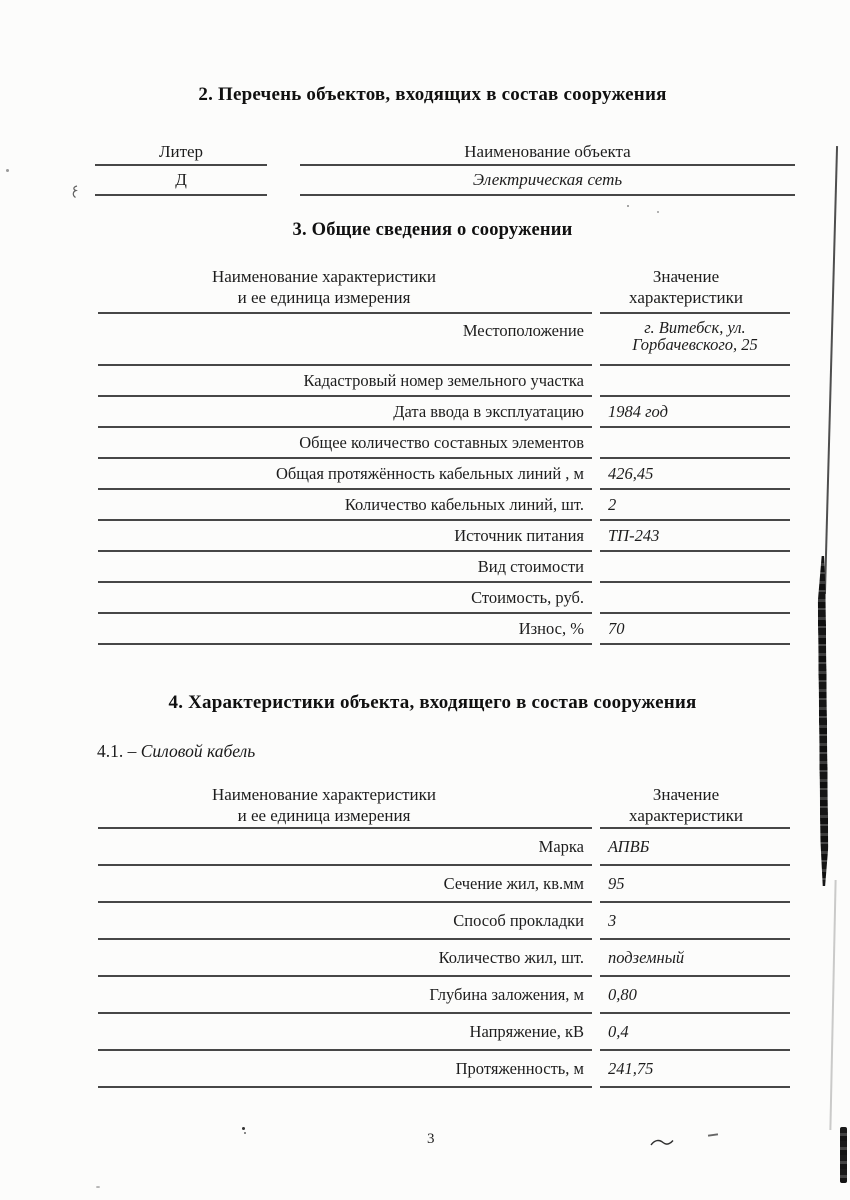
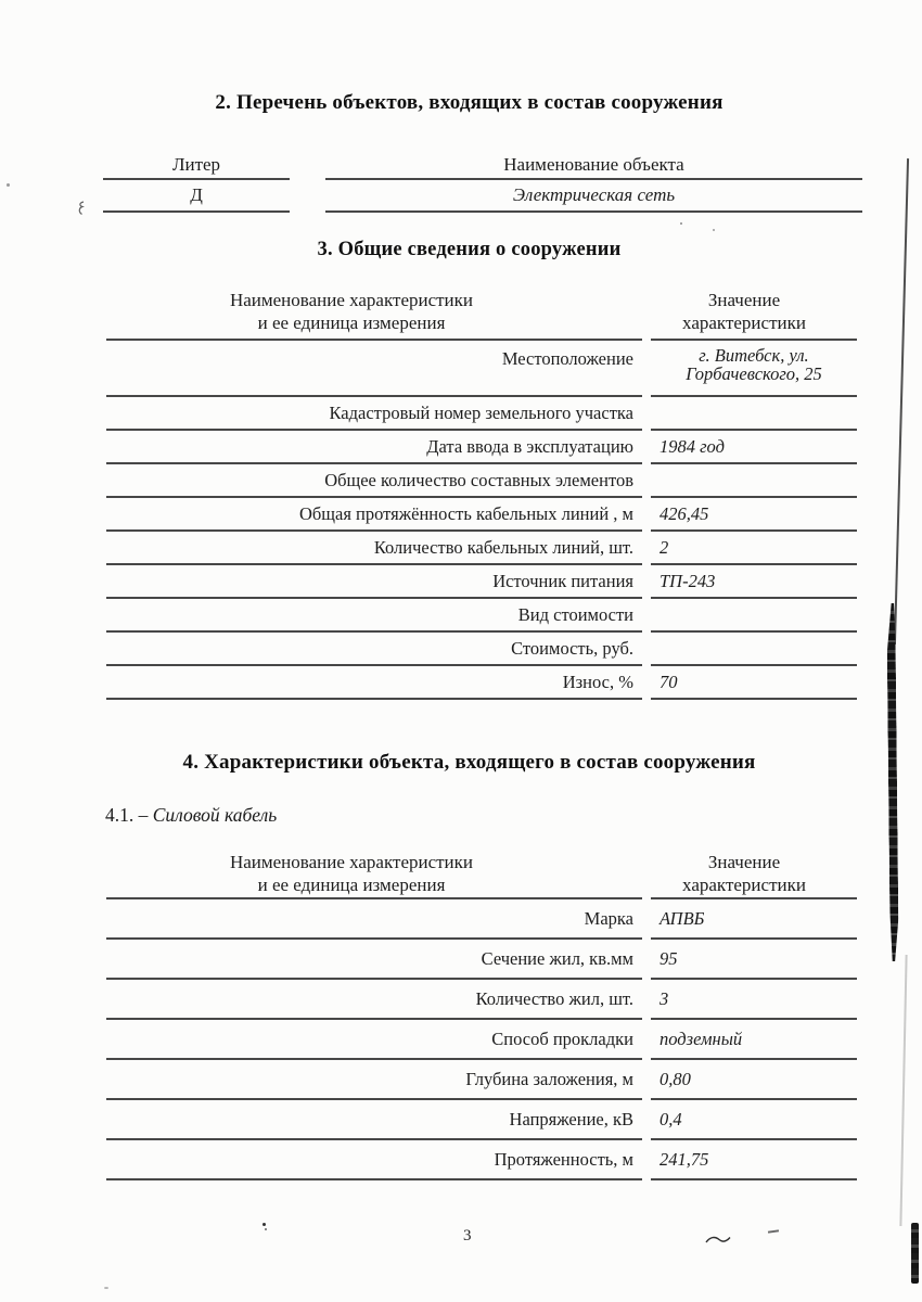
  2. Перечень объектов, входящих в состав сооружения
  Литер
  Наименование объекта
  Д
  Электрическая сеть
  3. Общие сведения о сооружении
  Наименование характеристики
  и ее единица измерения
  Значение
  характеристики
  Местоположение
  г. Витебск, ул.
  Горбачевского, 25
  Кадастровый номер земельного участка
  Дата ввода в эксплуатацию
  1984 год
  Общее количество составных элементов
  Общая протяжённость кабельных линий , м
  426,45
  Количество кабельных линий, шт.
  2
  Источник питания
  ТП-243
  Вид стоимости
  Стоимость, руб.
  Износ, %
  70
  4. Характеристики объекта, входящего в состав сооружения
  4.1. – Силовой кабель
  Наименование характеристики
  и ее единица измерения
  Значение
  характеристики
  Марка
  АПВБ
  Сечение жил, кв.мм
  95
- Способ прокладки
+ Количество жил, шт.
  3
- Количество жил, шт.
+ Способ прокладки
  подземный
  Глубина заложения, м
  0,80
  Напряжение, кВ
  0,4
  Протяженность, м
  241,75
  3
